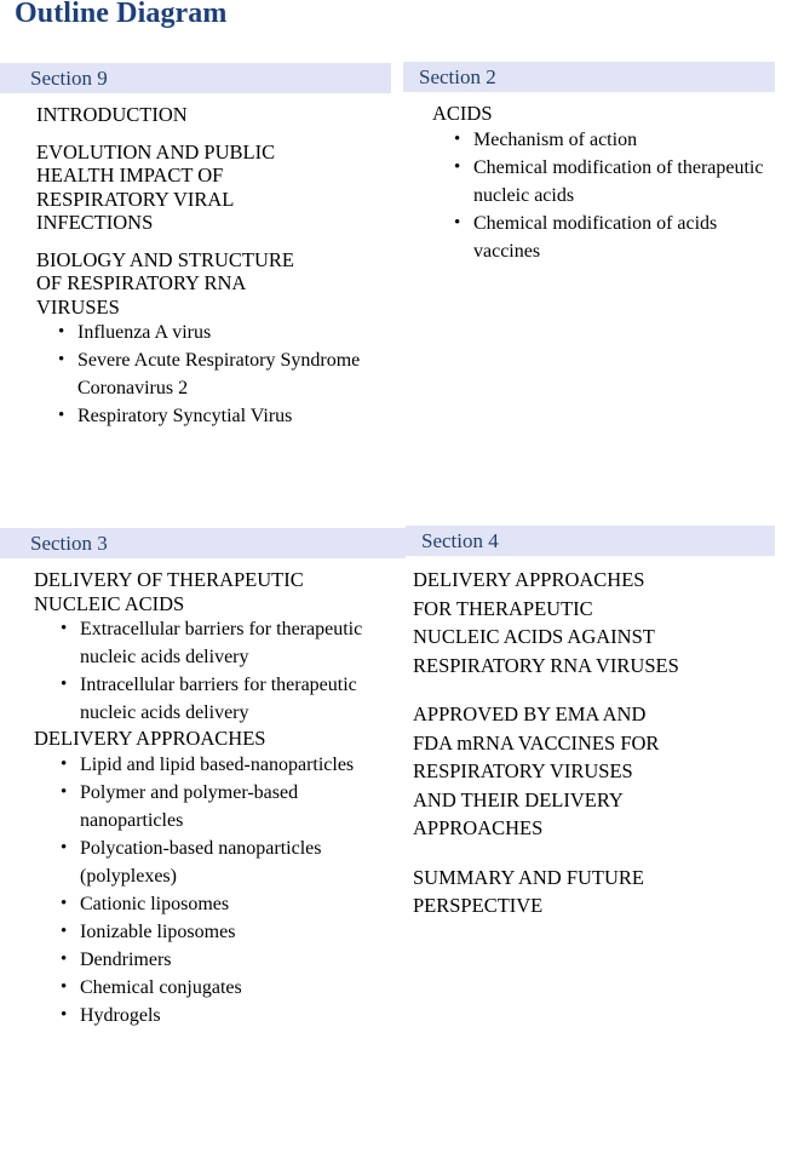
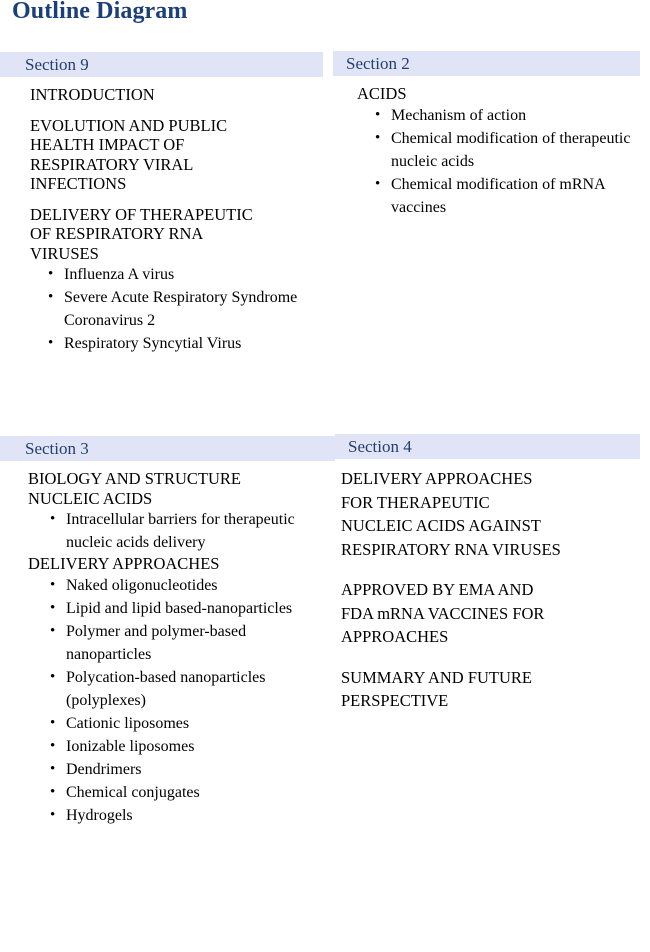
  Outline Diagram
  Section 9
  INTRODUCTION
  EVOLUTION AND PUBLIC
  HEALTH IMPACT OF
  RESPIRATORY VIRAL
  INFECTIONS
- BIOLOGY AND STRUCTURE
+ DELIVERY OF THERAPEUTIC
  OF RESPIRATORY RNA
  VIRUSES
  Influenza A virus
  Severe Acute Respiratory Syndrome Coronavirus 2
  Respiratory Syncytial Virus
  Section 2
  ACIDS
  Mechanism of action
  Chemical modification of therapeutic nucleic acids
- Chemical modification of acids vaccines
+ Chemical modification of mRNA vaccines
  Section 3
- DELIVERY OF THERAPEUTIC
+ BIOLOGY AND STRUCTURE
  NUCLEIC ACIDS
- Extracellular barriers for therapeutic nucleic acids delivery
  Intracellular barriers for therapeutic nucleic acids delivery
  DELIVERY APPROACHES
+ Naked oligonucleotides
  Lipid and lipid based-nanoparticles
  Polymer and polymer-based nanoparticles
  Polycation-based nanoparticles (polyplexes)
  Cationic liposomes
  Ionizable liposomes
  Dendrimers
  Chemical conjugates
  Hydrogels
  Section 4
  DELIVERY APPROACHES
  FOR THERAPEUTIC
  NUCLEIC ACIDS AGAINST
  RESPIRATORY RNA VIRUSES
  APPROVED BY EMA AND
  FDA mRNA VACCINES FOR
- RESPIRATORY VIRUSES
- AND THEIR DELIVERY
  APPROACHES
  SUMMARY AND FUTURE
  PERSPECTIVE
